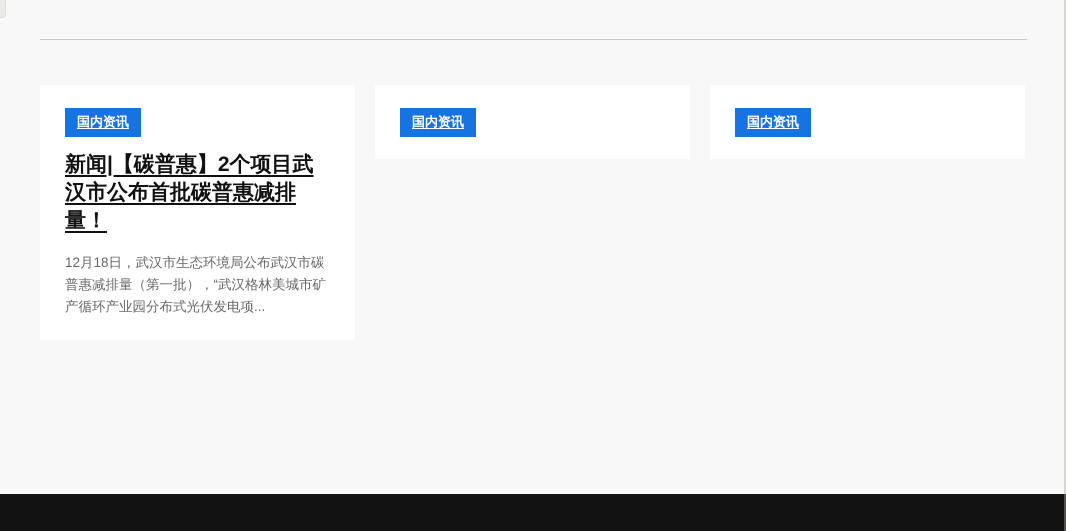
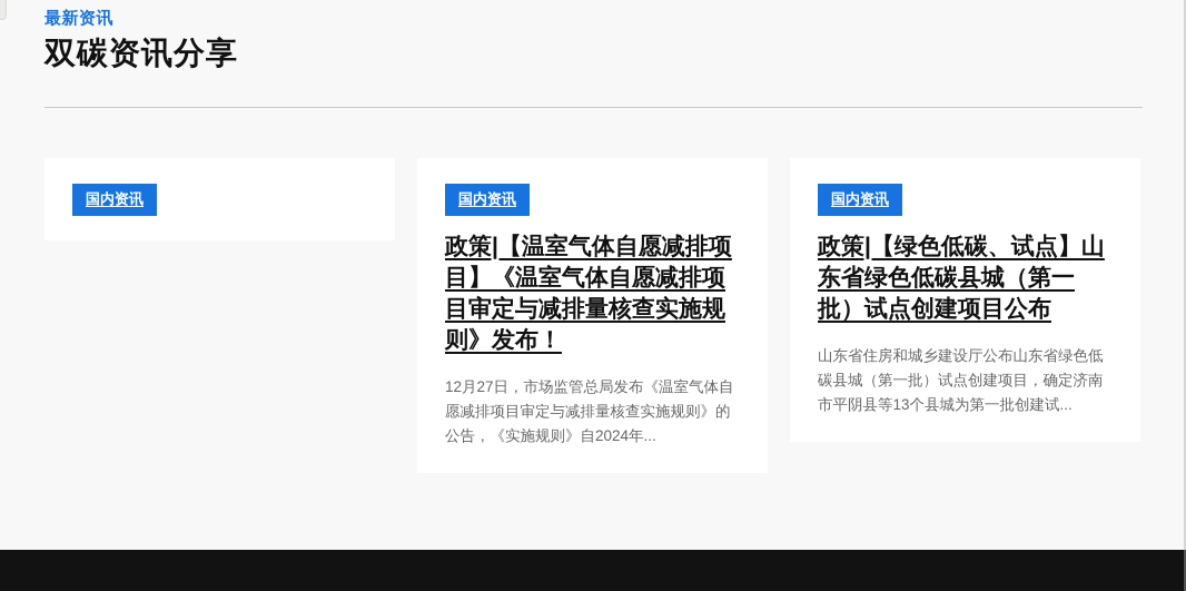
+ 最新资讯
+ 双碳资讯分享
  国内资讯
- 新闻|【碳普惠】2个项目武汉市公布首批碳普惠减排量！
- 12月18日，武汉市生态环境局公布武汉市碳普惠减排量（第一批），“武汉格林美城市矿产循环产业园分布式光伏发电项...
  国内资讯
+ 政策|【温室气体自愿减排项目】《温室气体自愿减排项目审定与减排量核查实施规则》发布！
+ 12月27日，市场监管总局发布《温室气体自愿减排项目审定与减排量核查实施规则》的公告，《实施规则》自2024年...
  国内资讯
+ 政策|【绿色低碳、试点】山东省绿色低碳县城（第一批）试点创建项目公布
+ 山东省住房和城乡建设厅公布山东省绿色低碳县城（第一批）试点创建项目，确定济南市平阴县等13个县城为第一批创建试...
